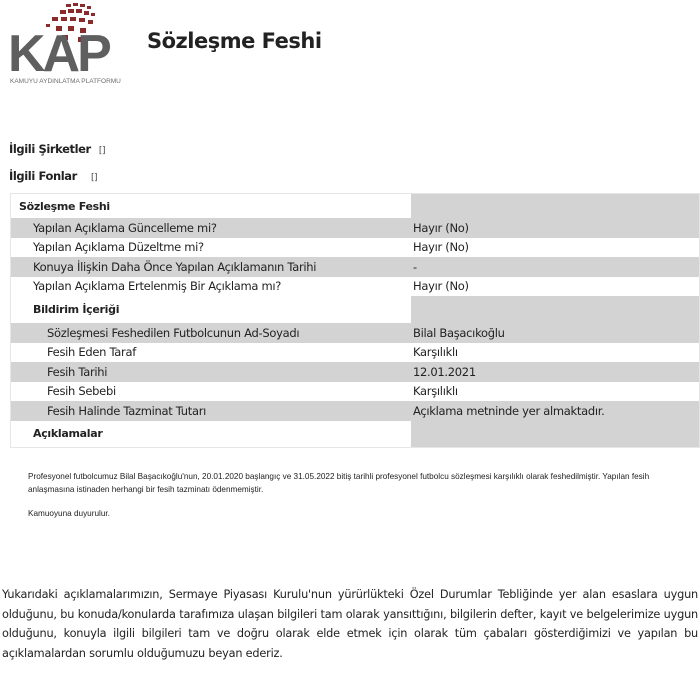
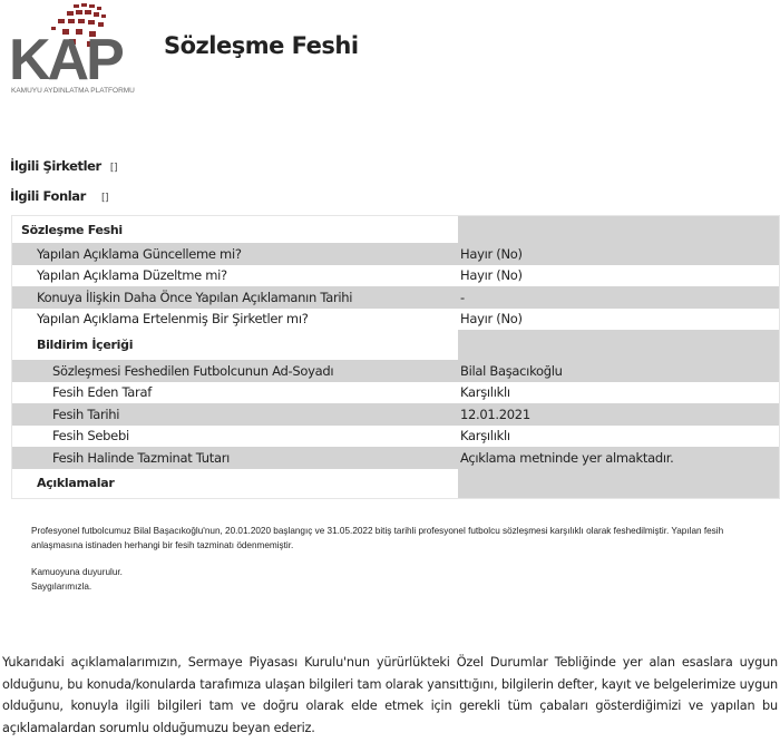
  KAP
  Sözleşme Feshi
  İlgili Şirketler []
  İlgili Fonlar []
  Sözleşme Feshi
  Yapılan Açıklama Güncelleme mi?
  Hayır (No)
  Yapılan Açıklama Düzeltme mi?
  Hayır (No)
  Konuya İlişkin Daha Önce Yapılan Açıklamanın Tarihi
  -
- Yapılan Açıklama Ertelenmiş Bir Açıklama mı?
+ Yapılan Açıklama Ertelenmiş Bir Şirketler mı?
  Hayır (No)
  Bildirim İçeriği
  Sözleşmesi Feshedilen Futbolcunun Ad-Soyadı
  Bilal Başacıkoğlu
  Fesih Eden Taraf
  Karşılıklı
  Fesih Tarihi
  12.01.2021
  Fesih Sebebi
  Karşılıklı
  Fesih Halinde Tazminat Tutarı
  Açıklama metninde yer almaktadır.
  Açıklamalar
  Profesyonel futbolcumuz Bilal Başacıkoğlu'nun, 20.01.2020 başlangıç ve 31.05.2022 bitiş tarihli profesyonel futbolcu sözleşmesi karşılıklı olarak feshedilmiştir. Yapılan fesih anlaşmasına istinaden herhangi bir fesih tazminatı ödenmemiştir.
  Kamuoyuna duyurulur.
+ Saygılarımızla.
- Yukarıdaki açıklamalarımızın, Sermaye Piyasası Kurulu'nun yürürlükteki Özel Durumlar Tebliğinde yer alan esaslara uygun olduğunu, bu konuda/konularda tarafımıza ulaşan bilgileri tam olarak yansıttığını, bilgilerin defter, kayıt ve belgelerimize uygun olduğunu, konuyla ilgili bilgileri tam ve doğru olarak elde etmek için olarak tüm çabaları gösterdiğimizi ve yapılan bu açıklamalardan sorumlu olduğumuzu beyan ederiz.
+ Yukarıdaki açıklamalarımızın, Sermaye Piyasası Kurulu'nun yürürlükteki Özel Durumlar Tebliğinde yer alan esaslara uygun olduğunu, bu konuda/konularda tarafımıza ulaşan bilgileri tam olarak yansıttığını, bilgilerin defter, kayıt ve belgelerimize uygun olduğunu, konuyla ilgili bilgileri tam ve doğru olarak elde etmek için gerekli tüm çabaları gösterdiğimizi ve yapılan bu açıklamalardan sorumlu olduğumuzu beyan ederiz.
